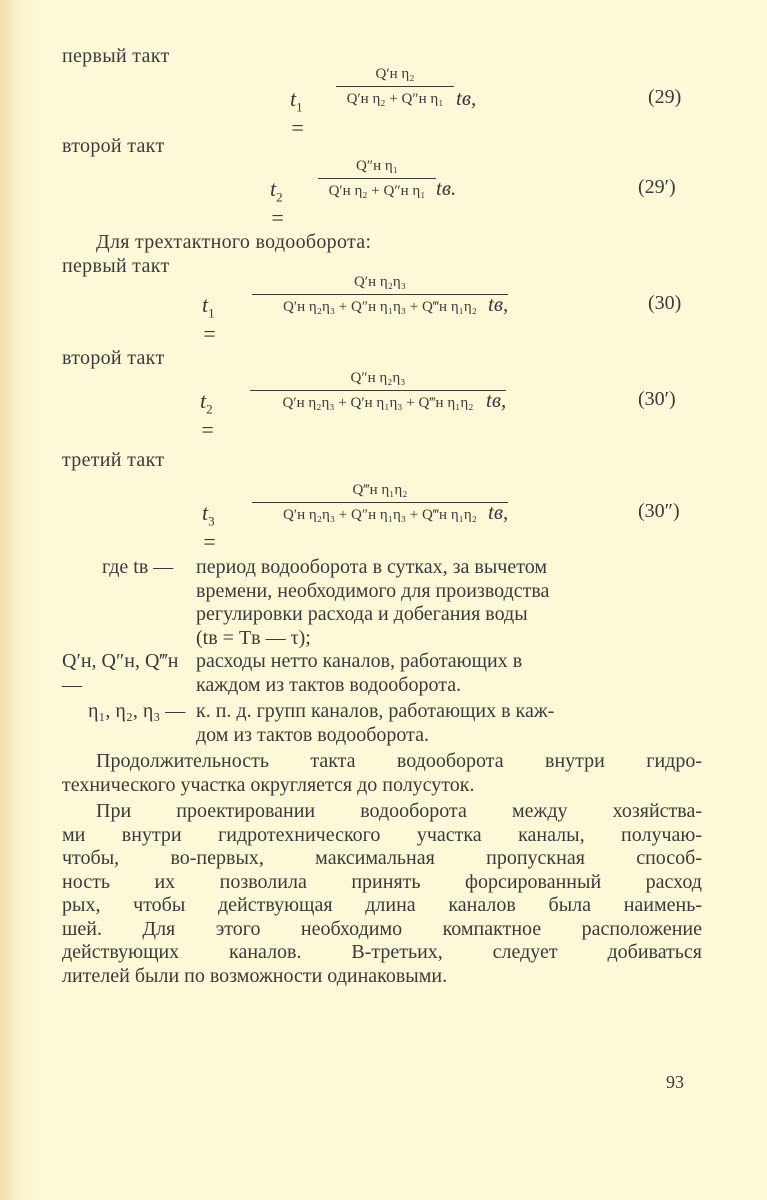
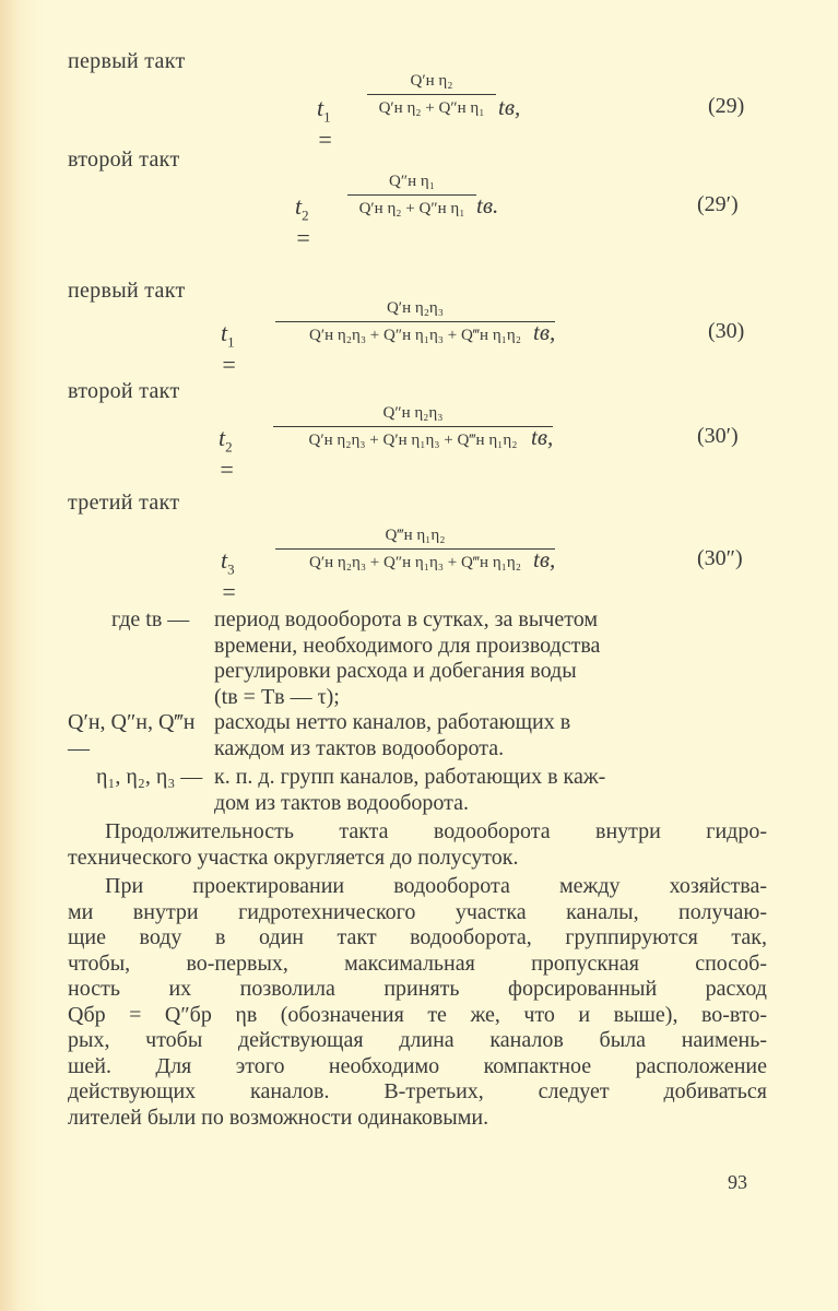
  первый такт
  t1 =
  Q′н η₂
  Q′н η₂ + Q″н η₁
  tв,
  (29)
  второй такт
  t2 =
  Q″н η₁
  Q′н η₂ + Q″н η₁
  tв.
  (29′)
- Для трехтактного водооборота:
  первый такт
  t1 =
  Q′н η₂η₃
  Q′н η₂η₃ + Q″н η₁η₃ + Q‴н η₁η₂
  tв,
  (30)
  второй такт
  t2 =
  Q″н η₂η₃
  Q′н η₂η₃ + Q′н η₁η₃ + Q‴н η₁η₂
  tв,
  (30′)
  третий такт
  t3 =
  Q‴н η₁η₂
  Q′н η₂η₃ + Q″н η₁η₃ + Q‴н η₁η₂
  tв,
  (30″)
  где tв —
  период водооборота в сутках, за вычетом
  времени, необходимого для производства
  регулировки расхода и добегания воды
  (tв = Tв — τ);
  Q′н, Q″н, Q‴н —
  расходы нетто каналов, работающих в
  каждом из тактов водооборота.
  η₁, η₂, η₃ —
  к. п. д. групп каналов, работающих в каж-
  дом из тактов водооборота.
  Продолжительность такта водооборота внутри гидро-
  технического участка округляется до полусуток.
  При проектировании водооборота между хозяйства-
  ми внутри гидротехнического участка каналы, получаю-
+ щие воду в один такт водооборота, группируются так,
  чтобы, во-первых, максимальная пропускная способ-
  ность их позволила принять форсированный расход
+ Qбр = Q″бр ηв (обозначения те же, что и выше), во-вто-
  рых, чтобы действующая длина каналов была наимень-
  шей. Для этого необходимо компактное расположение
  действующих каналов. В-третьих, следует добиваться
  лителей были по возможности одинаковыми.
  93
